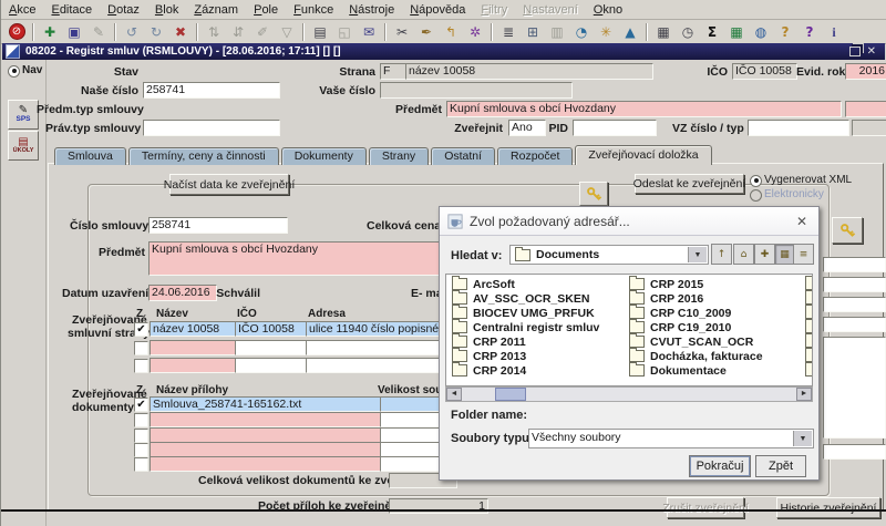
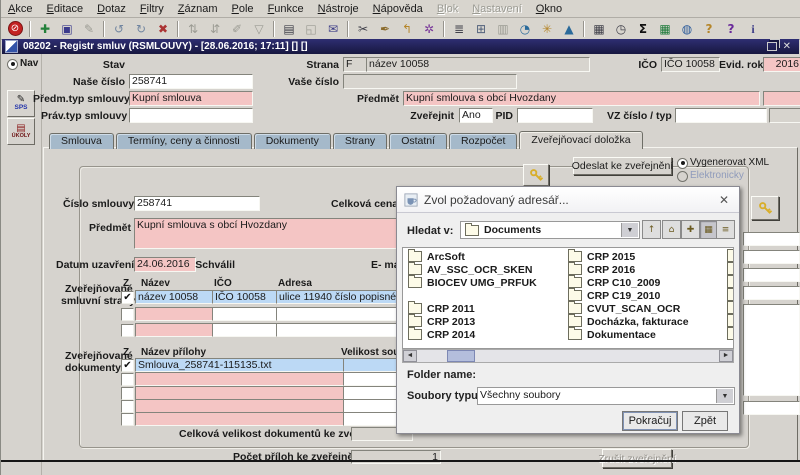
  Akce
  Editace
  Dotaz
- Blok
+ Filtry
  Záznam
  Pole
  Funkce
  Nástroje
  Nápověda
- Filtry
+ Blok
  Nastavení
  Okno
  ⊘
  ✚
  ▣
  ✎
  ↺
  ↻
  ✖
  ⇅
  ⇵
  ✐
  ▽
  ▤
  ◱
  ✉
  ✂
  ✒
  ↰
  ✲
  ≣
  ⊞
  ▥
  ◔
  ✳
  ▲
  ▦
  ◷
  Σ
  ▦
  ◍
  ?
  ?
  i
  08202 - Registr smluv (RSMLOUVY) - [28.06.2016; 17:11] [] []
  ✕
  Nav
  ✎
  ▤
  Stav
  Strana
  F
  název 10058
  IČO
  IČO 10058
  Evid. rok
  2016
  Naše číslo
  258741
  Vaše číslo
  Předm.typ smlouvy
+ Kupní smlouva
  Předmět
  Kupní smlouva s obcí Hvozdany
  Práv.typ smlouvy
  Zveřejnit
  Ano
  PID
  VZ číslo / typ
  Smlouva
  Termíny, ceny a činnosti
  Dokumenty
  Strany
  Ostatní
  Rozpočet
  Zveřejňovací doložka
- Načíst data ke zveřejnění
  Odeslat ke zveřejnění
  Vygenerovat XML
  Elektronicky
  Číslo smlouvy
  258741
  Celková cen
  Předmět
  Kupní smlouva s obcí Hvozdany
  Datum uzavření
  24.06.2016
  Schválil
  Zveřejňované
  smluvní stra
  Z
  Název
  IČO
  Adresa
  název 10058
  IČO 10058
  Zveřejňované
  dokumenty
  Z
  Název přílohy
- Smlouva_258741-165162.txt
+ Smlouva_258741-115135.txt
  Celková velikost dokumentů ke zv
  Počet příloh ke zveřejn
  1
  Zrušit zveřejnění
- Historie zveřejnění
  Zvol požadovaný adresář...
  ✕
  Hledat v:
  Documents
  ↑
  ⌂
  ✚
  ▦
  ≡
  ArcSoft
  AV_SSC_OCR_SKEN
  BIOCEV UMG_PRFUK
- Centralni registr smluv
  CRP 2011
  CRP 2013
  CRP 2014
  CRP 2015
  CRP 2016
  CRP C10_2009
  CRP C19_2010
  CVUT_SCAN_OCR
  Docházka, fakturace
  Dokumentace
  Folder name:
  Soubory typu
  Všechny soubory
  Pokračuj
  Zpět
